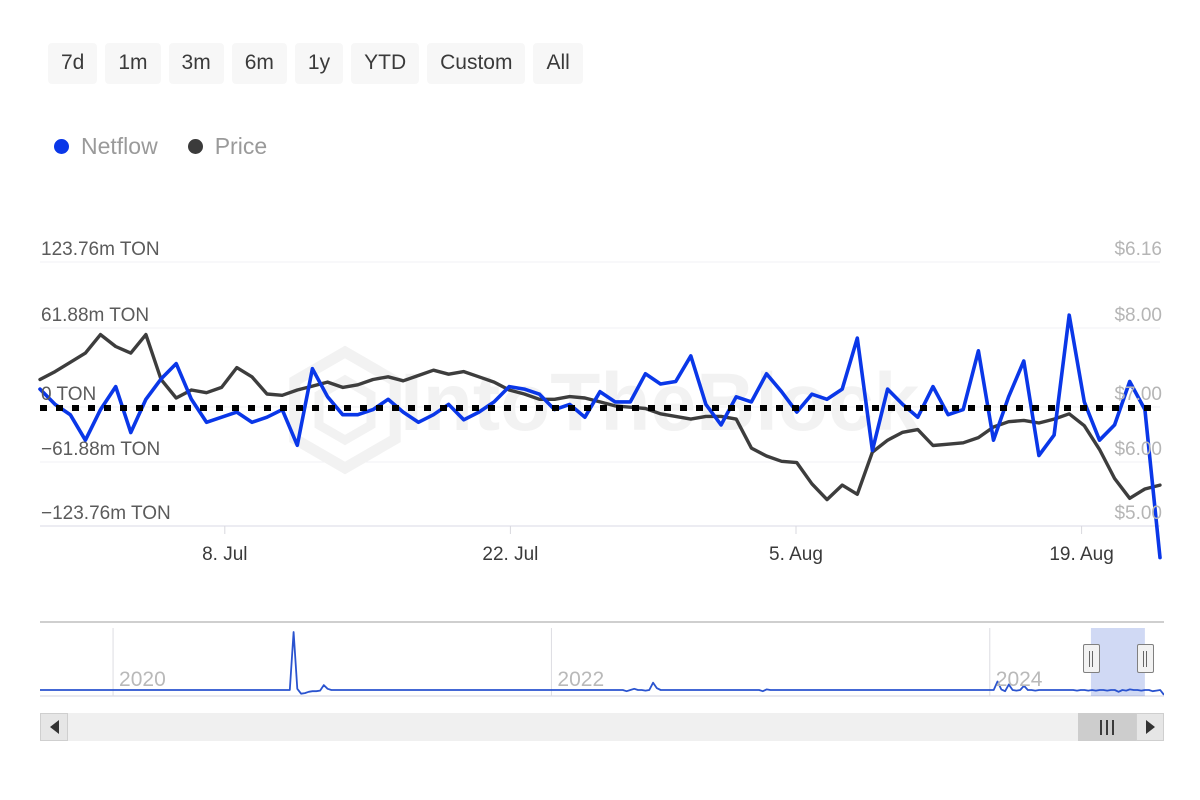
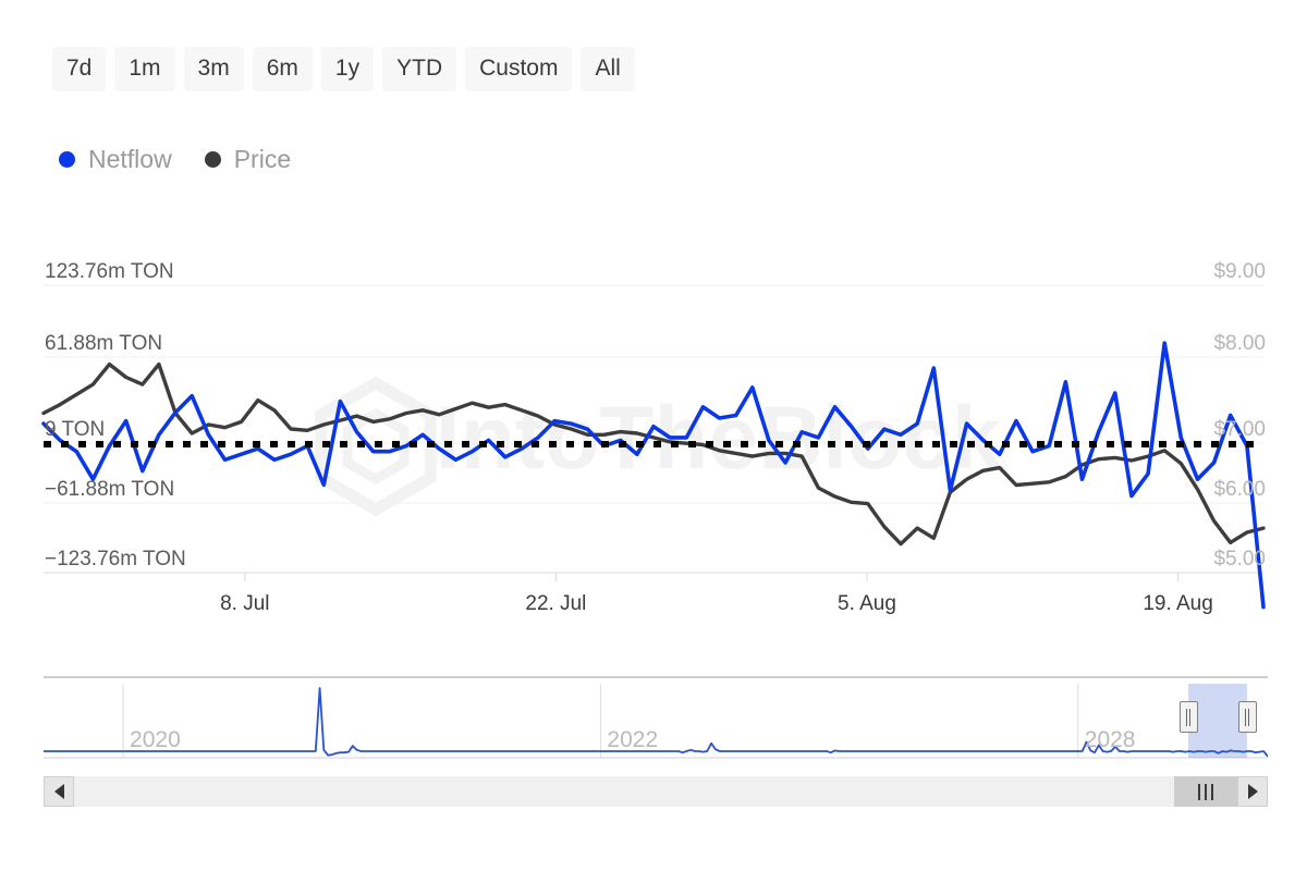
  7d
  1m
  3m
  6m
  1y
  YTD
  Custom
  All
  Netflow
  Price
  IntoTeBlck
  123.76m TON
  61.88m TON
- 0 TON
+ 9 TON
  −61.88m TON
  −123.76m TON
- $6.16
+ $9.00
  $8.00
  $7.00
  $6.00
  $5.00
  8. Jul
  22. Jul
  5. Aug
  19. Aug
  2020
  2022
- 2024
+ 2028
